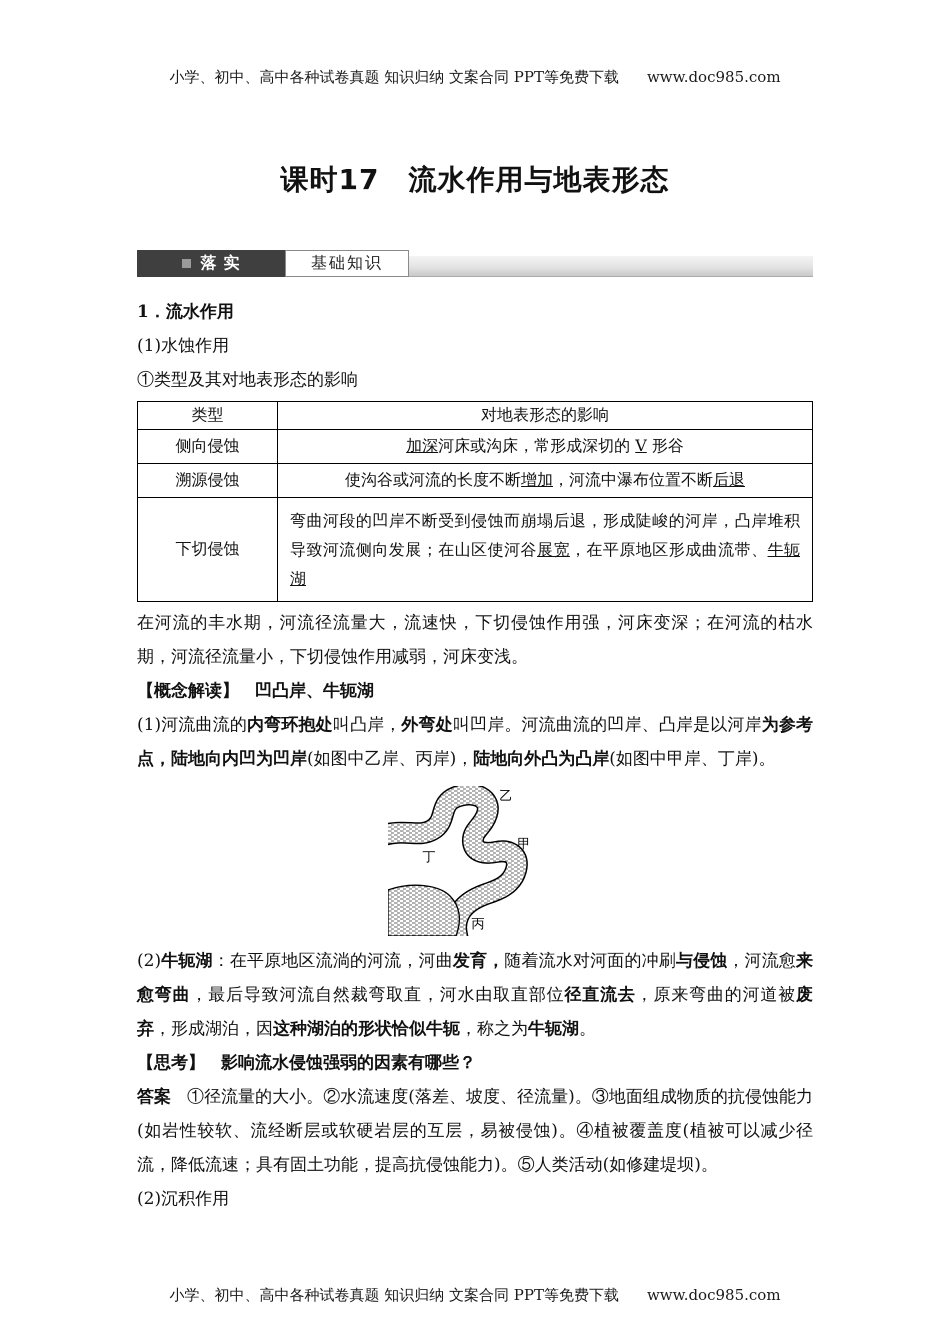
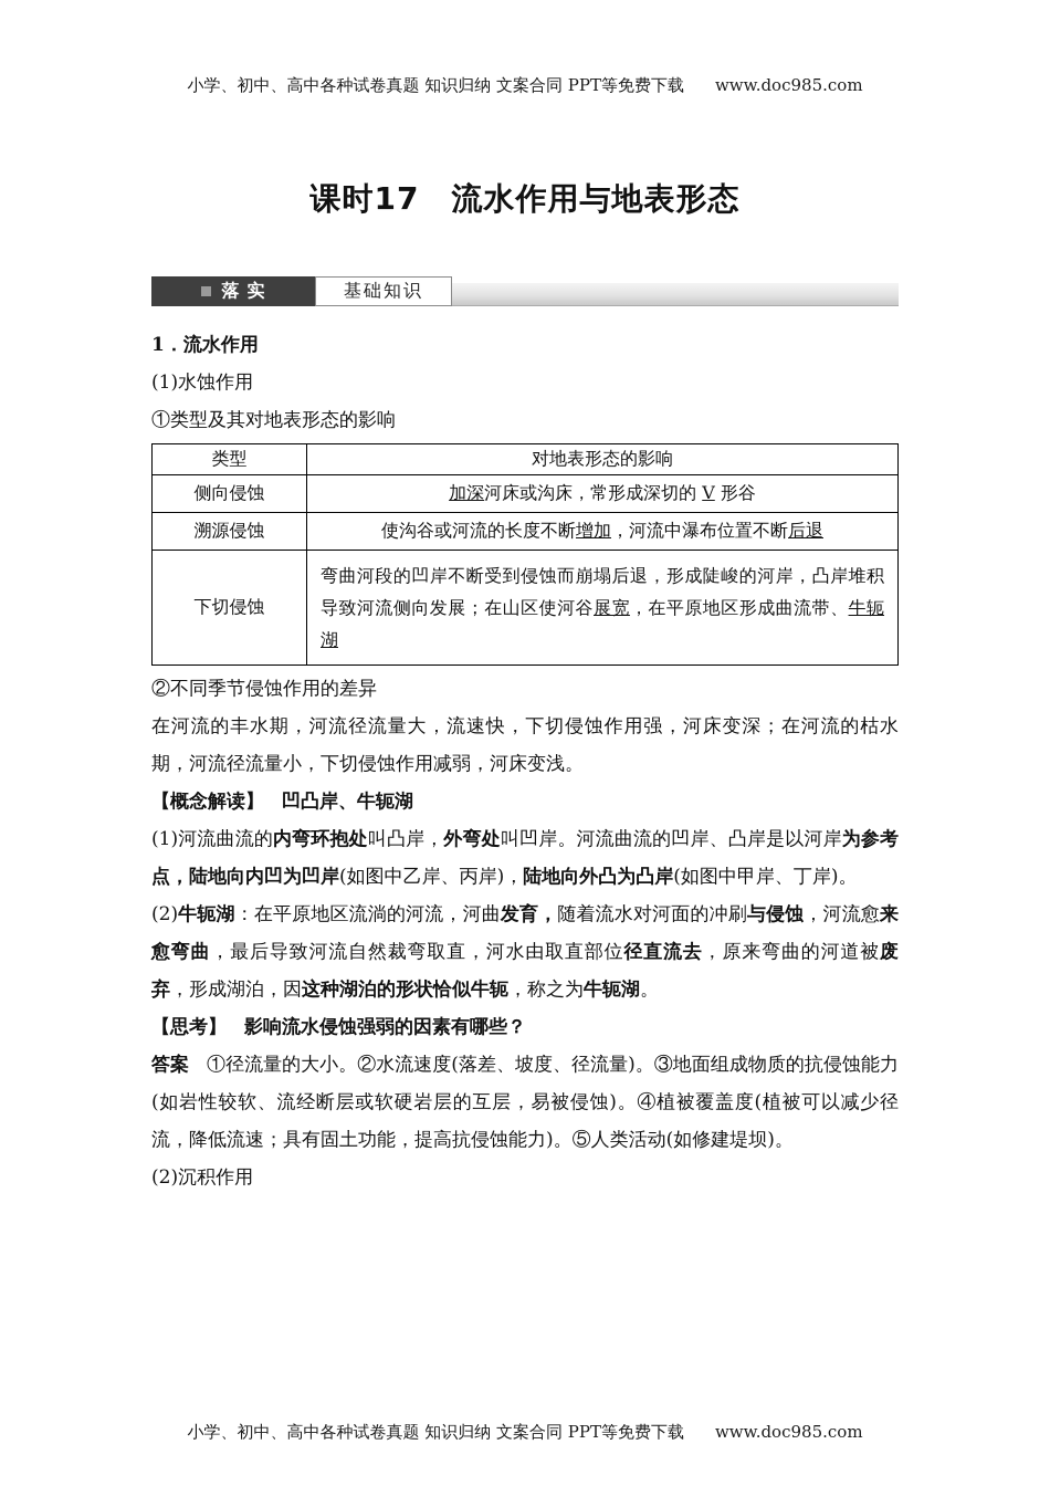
  小学、初中、高中各种试卷真题 知识归纳 文案合同 PPT等免费下载 www.doc985.com
  课时17 流水作用与地表形态
  落实
  基础知识
  1．流水作用
  (1)水蚀作用
  ①类型及其对地表形态的影响
  类型	对地表形态的影响
  侧向侵蚀	加深河床或沟床，常形成深切的 V 形谷
  溯源侵蚀	使沟谷或河流的长度不断增加，河流中瀑布位置不断后退
  下切侵蚀	弯曲河段的凹岸不断受到侵蚀而崩塌后退，形成陡峻的河岸，凸岸堆积导致河流侧向发展；在山区使河谷展宽，在平原地区形成曲流带、牛轭湖
+ ②不同季节侵蚀作用的差异
  在河流的丰水期，河流径流量大，流速快，下切侵蚀作用强，河床变深；在河流的枯水期，河流径流量小，下切侵蚀作用减弱，河床变浅。
  【概念解读】 凹凸岸、牛轭湖
  (1)河流曲流的内弯环抱处叫凸岸，外弯处叫凹岸。河流曲流的凹岸、凸岸是以河岸为参考点，陆地向内凹为凹岸(如图中乙岸、丙岸)，陆地向外凸为凸岸(如图中甲岸、丁岸)。
- 乙
- 甲
- 丁
- 丙
  (2)牛轭湖：在平原地区流淌的河流，河曲发育，随着流水对河面的冲刷与侵蚀，河流愈来愈弯曲，最后导致河流自然裁弯取直，河水由取直部位径直流去，原来弯曲的河道被废弃，形成湖泊，因这种湖泊的形状恰似牛轭，称之为牛轭湖。
  【思考】 影响流水侵蚀强弱的因素有哪些？
  答案 ①径流量的大小。②水流速度(落差、坡度、径流量)。③地面组成物质的抗侵蚀能力(如岩性较软、流经断层或软硬岩层的互层，易被侵蚀)。④植被覆盖度(植被可以减少径流，降低流速；具有固土功能，提高抗侵蚀能力)。⑤人类活动(如修建堤坝)。
  (2)沉积作用
  小学、初中、高中各种试卷真题 知识归纳 文案合同 PPT等免费下载 www.doc985.com
